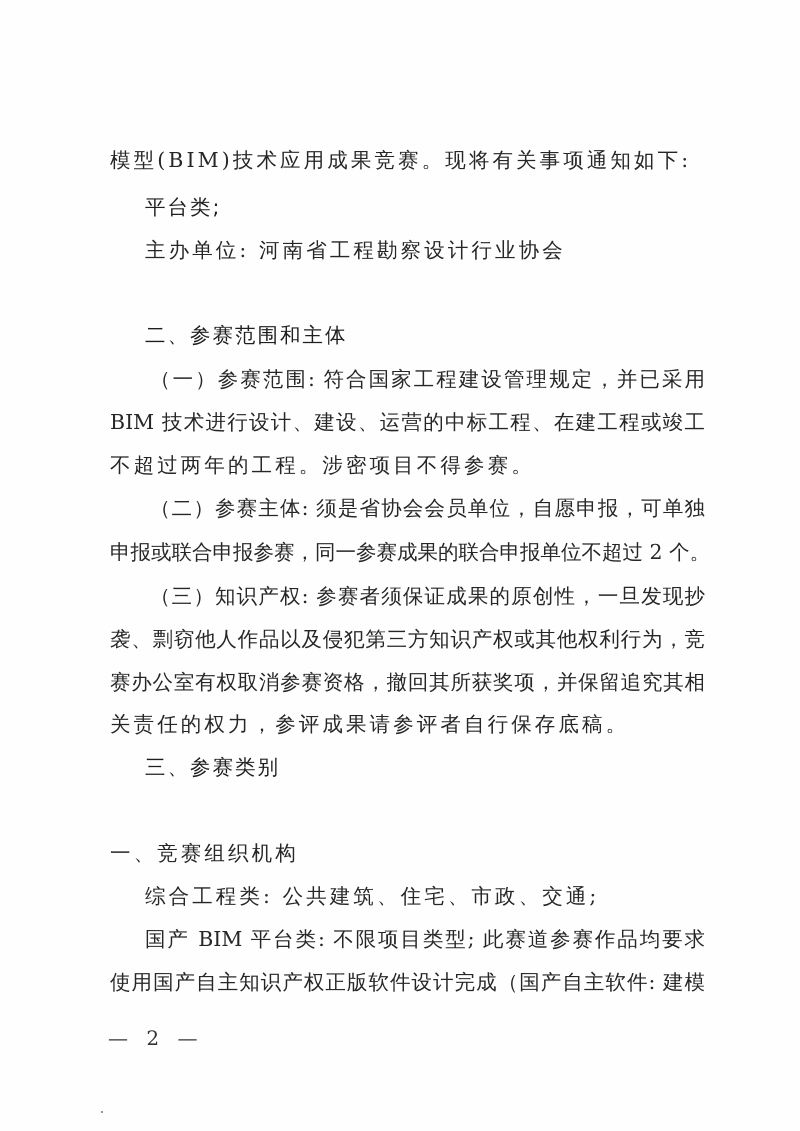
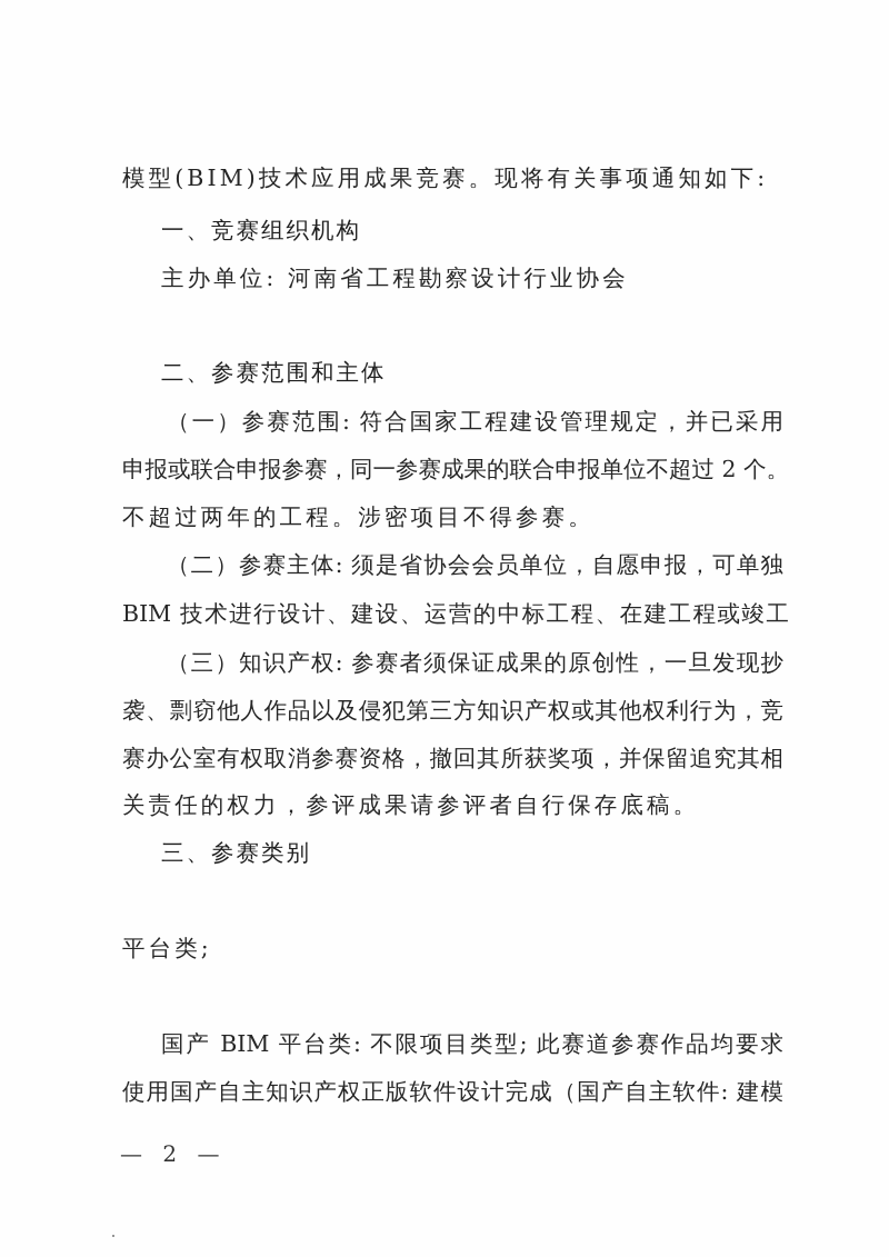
  模型(BIM)技术应用成果竞赛。现将有关事项通知如下:
- 平台类;
+ 一、竞赛组织机构
  主办单位: 河南省工程勘察设计行业协会
  二、参赛范围和主体
  （一）参赛范围: 符合国家工程建设管理规定，并已采用
- BIM 技术进行设计、建设、运营的中标工程、在建工程或竣工
+ 申报或联合申报参赛，同一参赛成果的联合申报单位不超过 2 个。
  不超过两年的工程。涉密项目不得参赛。
  （二）参赛主体: 须是省协会会员单位，自愿申报，可单独
- 申报或联合申报参赛，同一参赛成果的联合申报单位不超过 2 个。
+ BIM 技术进行设计、建设、运营的中标工程、在建工程或竣工
  （三）知识产权: 参赛者须保证成果的原创性，一旦发现抄
  袭、剽窃他人作品以及侵犯第三方知识产权或其他权利行为，竞
  赛办公室有权取消参赛资格，撤回其所获奖项，并保留追究其相
  关责任的权力，参评成果请参评者自行保存底稿。
  三、参赛类别
- 一、竞赛组织机构
+ 平台类;
- 综合工程类: 公共建筑、住宅、市政、交通;
  国产 BIM 平台类: 不限项目类型; 此赛道参赛作品均要求
  使用国产自主知识产权正版软件设计完成（国产自主软件: 建模
  — 2 —
